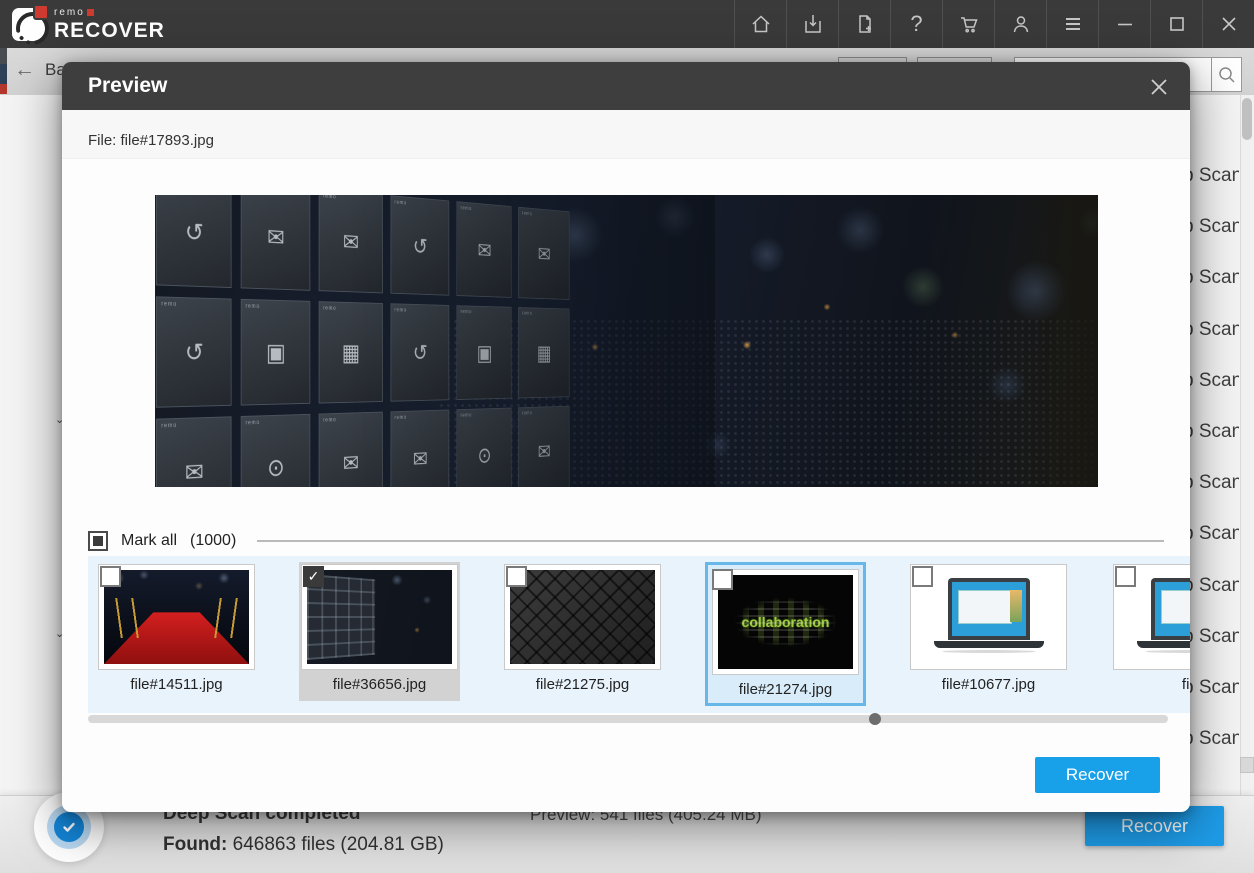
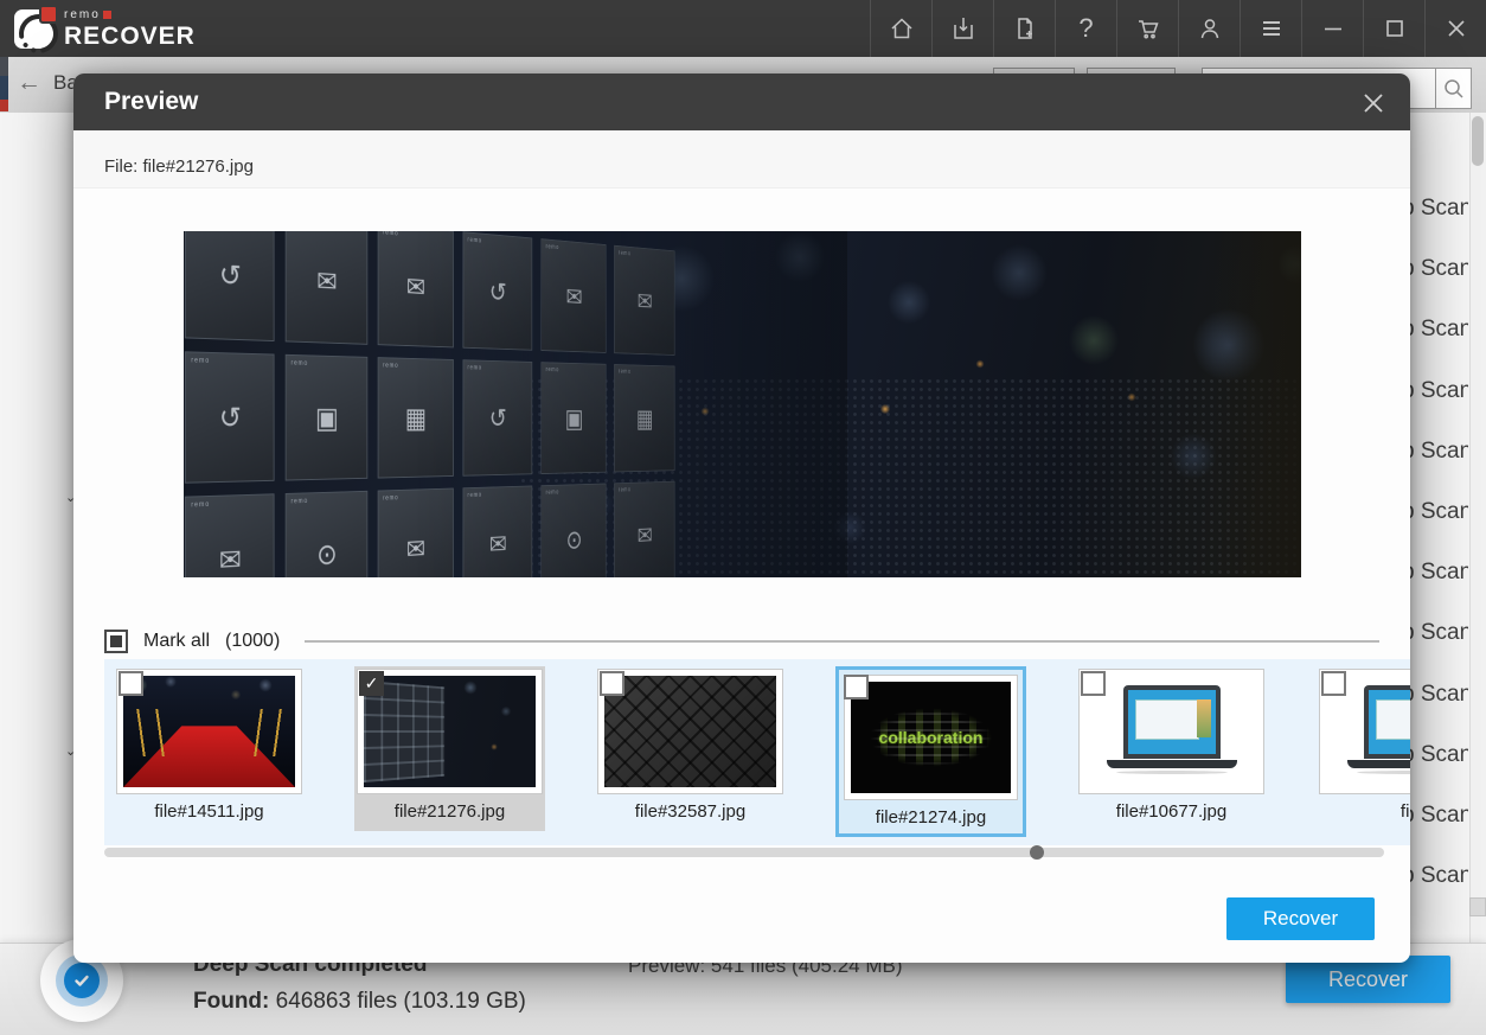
  remo
  RECOVER
  ?
  ←
  ⌄
  ⌄
  Scan
  Scan
  Scan
  Scan
  Scan
  Scan
  Scan
  Scan
  Scan
  Scan
  Scan
  Scan
  Deep Scan completed
- Found: 646863 files (204.81 GB)
+ Found: 646863 files (103.19 GB)
  Preview: 541 files (405.24 MB)
  Recover
  Preview
- File: file#17893.jpg
+ File: file#21276.jpg
  Mark all
  (1000)
  file#14511.jpg
  ✓
- file#36656.jpg
+ file#21276.jpg
- file#21275.jpg
+ file#32587.jpg
  file#21274.jpg
  file#10677.jpg
  Recover
